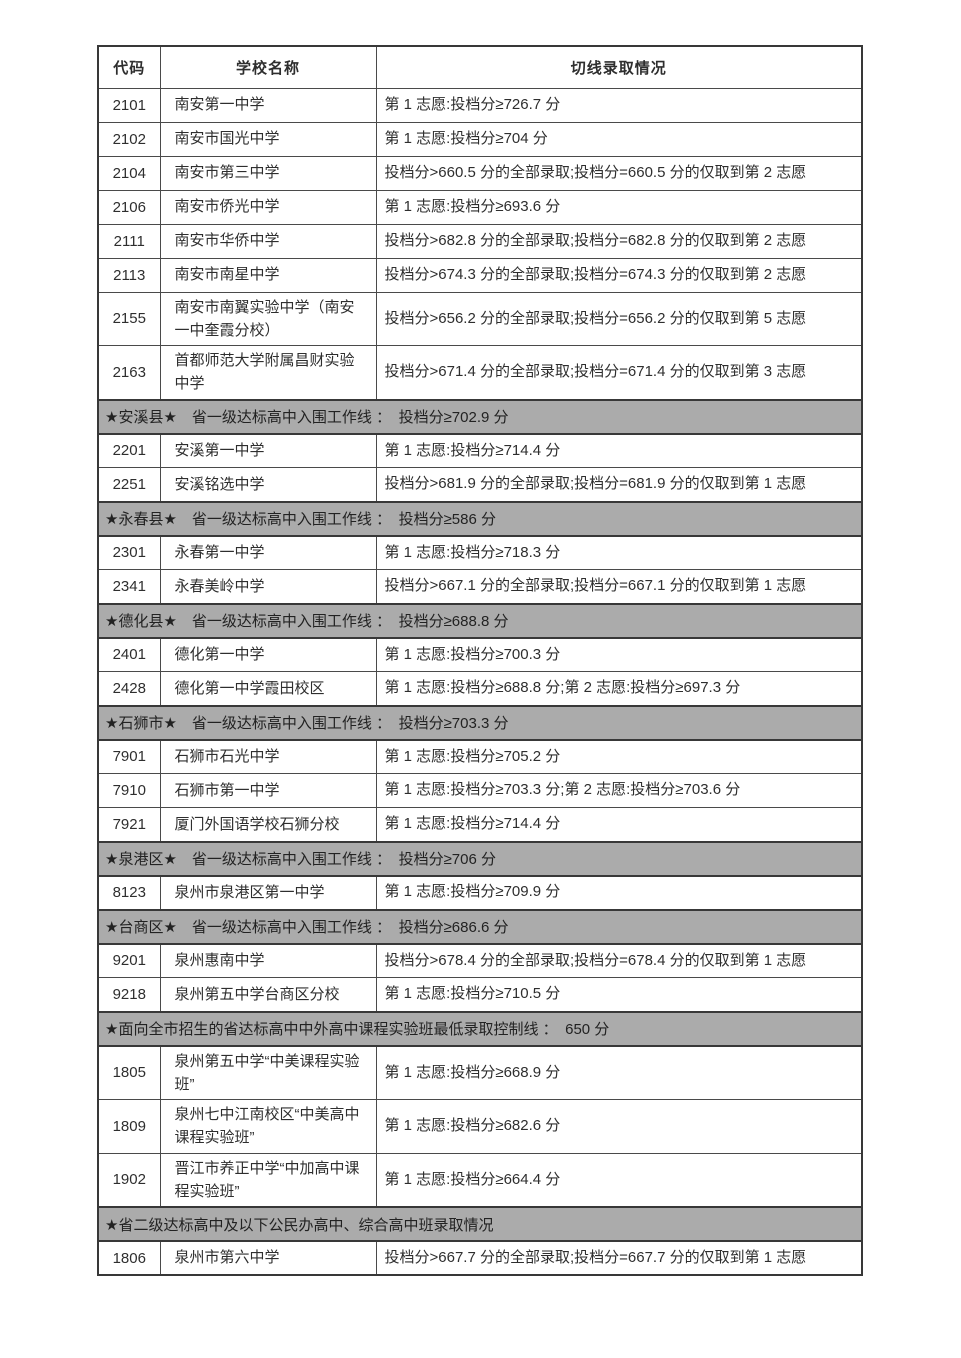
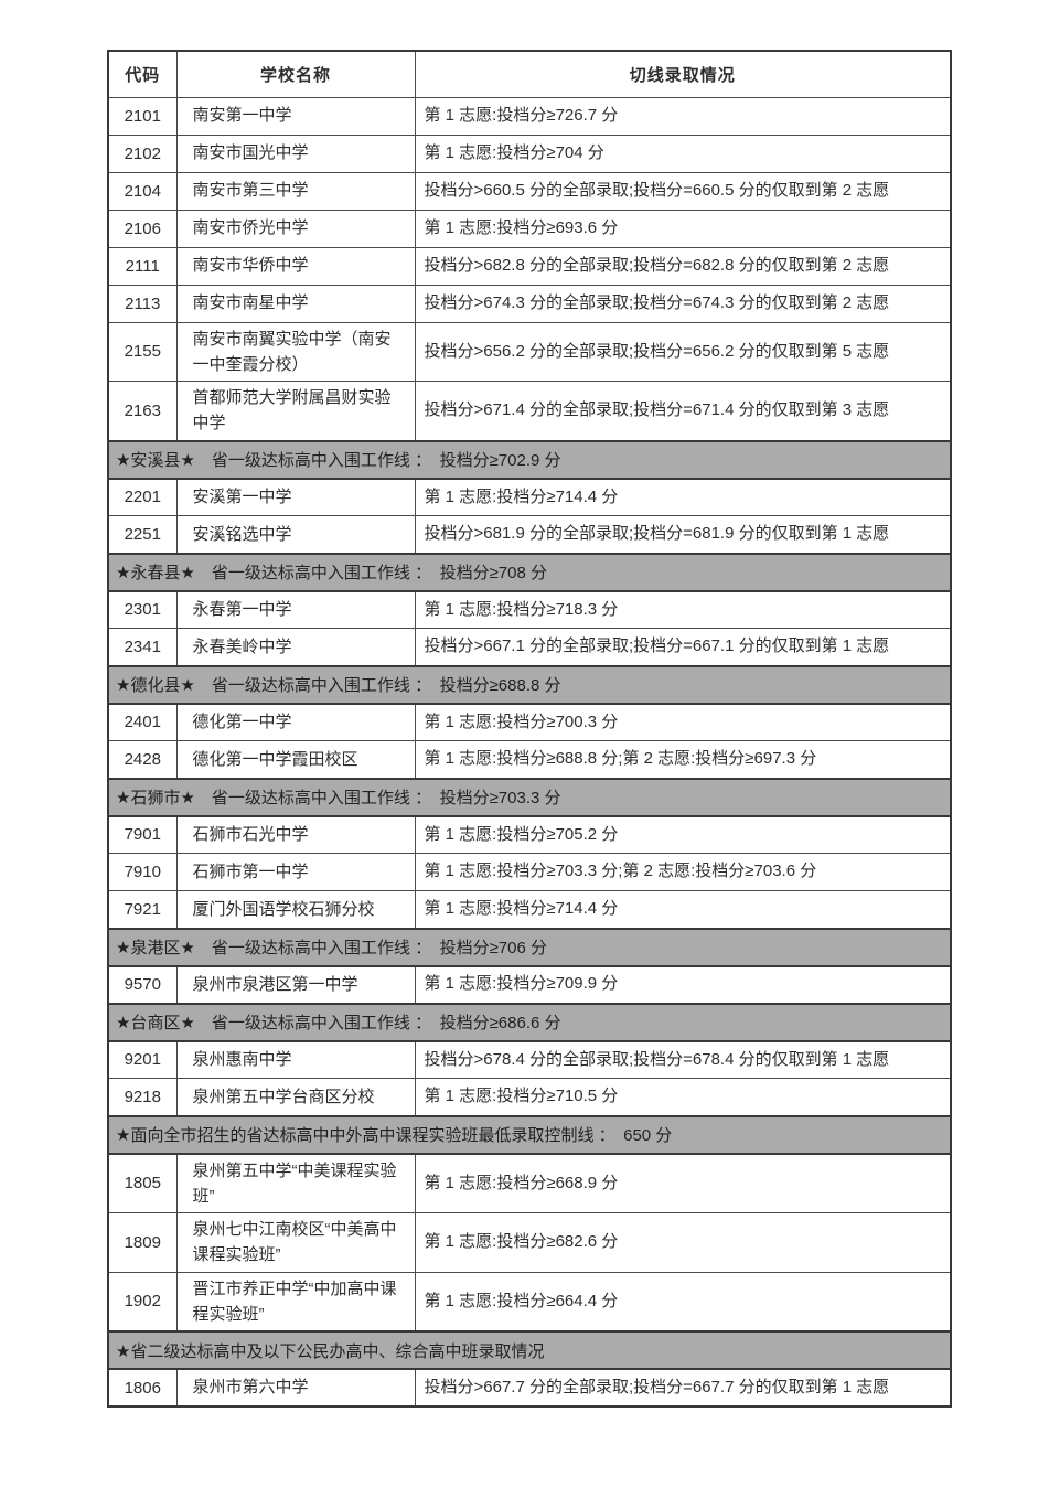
  代码	学校名称	切线录取情况
  2101	南安第一中学	第 1 志愿:投档分≥726.7 分
  2102	南安市国光中学	第 1 志愿:投档分≥704 分
  2104	南安市第三中学	投档分>660.5 分的全部录取;投档分=660.5 分的仅取到第 2 志愿
  2106	南安市侨光中学	第 1 志愿:投档分≥693.6 分
  2111	南安市华侨中学	投档分>682.8 分的全部录取;投档分=682.8 分的仅取到第 2 志愿
  2113	南安市南星中学	投档分>674.3 分的全部录取;投档分=674.3 分的仅取到第 2 志愿
  2155	南安市南翼实验中学（南安一中奎霞分校）	投档分>656.2 分的全部录取;投档分=656.2 分的仅取到第 5 志愿
  2163	首都师范大学附属昌财实验中学	投档分>671.4 分的全部录取;投档分=671.4 分的仅取到第 3 志愿
  ★安溪县★ 省一级达标高中入围工作线 ： 投档分≥702.9 分
  2201	安溪第一中学	第 1 志愿:投档分≥714.4 分
  2251	安溪铭选中学	投档分>681.9 分的全部录取;投档分=681.9 分的仅取到第 1 志愿
- ★永春县★ 省一级达标高中入围工作线 ： 投档分≥586 分
+ ★永春县★ 省一级达标高中入围工作线 ： 投档分≥708 分
  2301	永春第一中学	第 1 志愿:投档分≥718.3 分
  2341	永春美岭中学	投档分>667.1 分的全部录取;投档分=667.1 分的仅取到第 1 志愿
  ★德化县★ 省一级达标高中入围工作线 ： 投档分≥688.8 分
  2401	德化第一中学	第 1 志愿:投档分≥700.3 分
  2428	德化第一中学霞田校区	第 1 志愿:投档分≥688.8 分;第 2 志愿:投档分≥697.3 分
  ★石狮市★ 省一级达标高中入围工作线 ： 投档分≥703.3 分
  7901	石狮市石光中学	第 1 志愿:投档分≥705.2 分
  7910	石狮市第一中学	第 1 志愿:投档分≥703.3 分;第 2 志愿:投档分≥703.6 分
  7921	厦门外国语学校石狮分校	第 1 志愿:投档分≥714.4 分
  ★泉港区★ 省一级达标高中入围工作线 ： 投档分≥706 分
- 8123	泉州市泉港区第一中学	第 1 志愿:投档分≥709.9 分
+ 9570	泉州市泉港区第一中学	第 1 志愿:投档分≥709.9 分
  ★台商区★ 省一级达标高中入围工作线 ： 投档分≥686.6 分
  9201	泉州惠南中学	投档分>678.4 分的全部录取;投档分=678.4 分的仅取到第 1 志愿
  9218	泉州第五中学台商区分校	第 1 志愿:投档分≥710.5 分
  ★面向全市招生的省达标高中中外高中课程实验班最低录取控制线 ： 650 分
  1805	泉州第五中学“中美课程实验班”	第 1 志愿:投档分≥668.9 分
  1809	泉州七中江南校区“中美高中课程实验班”	第 1 志愿:投档分≥682.6 分
  1902	晋江市养正中学“中加高中课程实验班”	第 1 志愿:投档分≥664.4 分
  ★省二级达标高中及以下公民办高中、综合高中班录取情况
  1806	泉州市第六中学	投档分>667.7 分的全部录取;投档分=667.7 分的仅取到第 1 志愿
